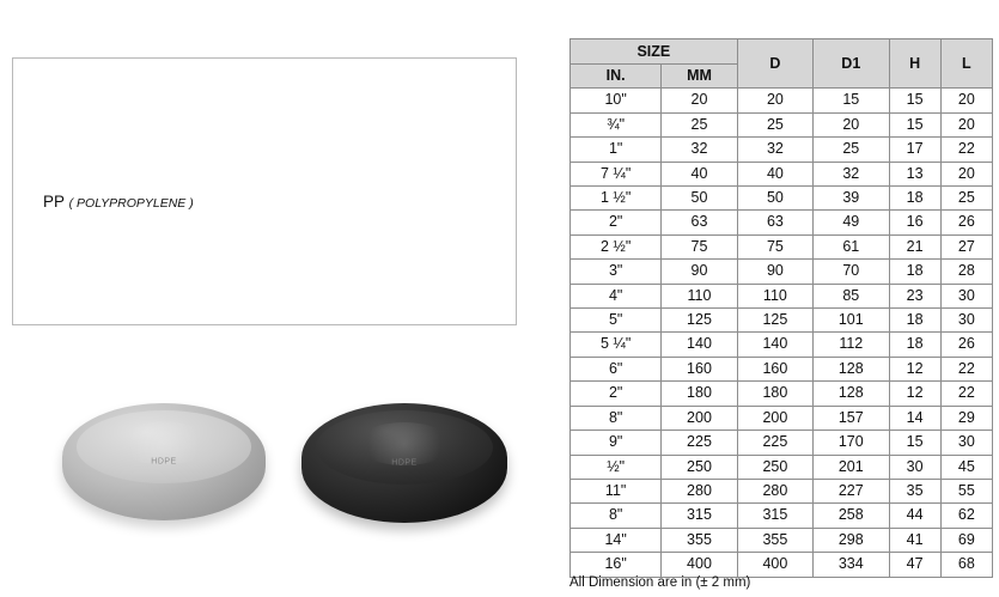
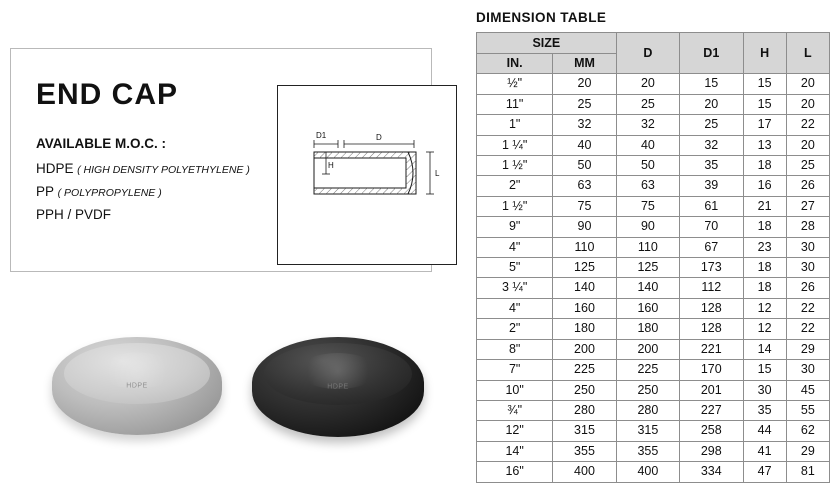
+ END CAP
+ AVAILABLE M.O.C. :
+ HDPE ( HIGH DENSITY POLYETHYLENE )
  PP ( POLYPROPYLENE )
+ PPH / PVDF
+ D1
+ D
+ H
+ L
+ DIMENSION TABLE
  SIZE	D	D1	H	L
  IN.	MM
- 10"	20	20	15	15	20
+ ½"	20	20	15	15	20
- ¾"	25	25	20	15	20
+ 11"	25	25	20	15	20
  1"	32	32	25	17	22
- 7 ¼"	40	40	32	13	20
+ 1 ¼"	40	40	32	13	20
- 1 ½"	50	50	39	18	25
+ 1 ½"	50	50	35	18	25
- 2"	63	63	49	16	26
+ 2"	63	63	39	16	26
- 2 ½"	75	75	61	21	27
+ 1 ½"	75	75	61	21	27
- 3"	90	90	70	18	28
+ 9"	90	90	70	18	28
- 4"	110	110	85	23	30
+ 4"	110	110	67	23	30
- 5"	125	125	101	18	30
+ 5"	125	125	173	18	30
- 5 ¼"	140	140	112	18	26
+ 3 ¼"	140	140	112	18	26
- 6"	160	160	128	12	22
+ 4"	160	160	128	12	22
  2"	180	180	128	12	22
- 8"	200	200	157	14	29
+ 8"	200	200	221	14	29
- 9"	225	225	170	15	30
+ 7"	225	225	170	15	30
- ½"	250	250	201	30	45
+ 10"	250	250	201	30	45
- 11"	280	280	227	35	55
+ ¾"	280	280	227	35	55
- 8"	315	315	258	44	62
+ 12"	315	315	258	44	62
- 14"	355	355	298	41	69
+ 14"	355	355	298	41	29
- 16"	400	400	334	47	68
+ 16"	400	400	334	47	81
- All Dimension are in (± 2 mm)
